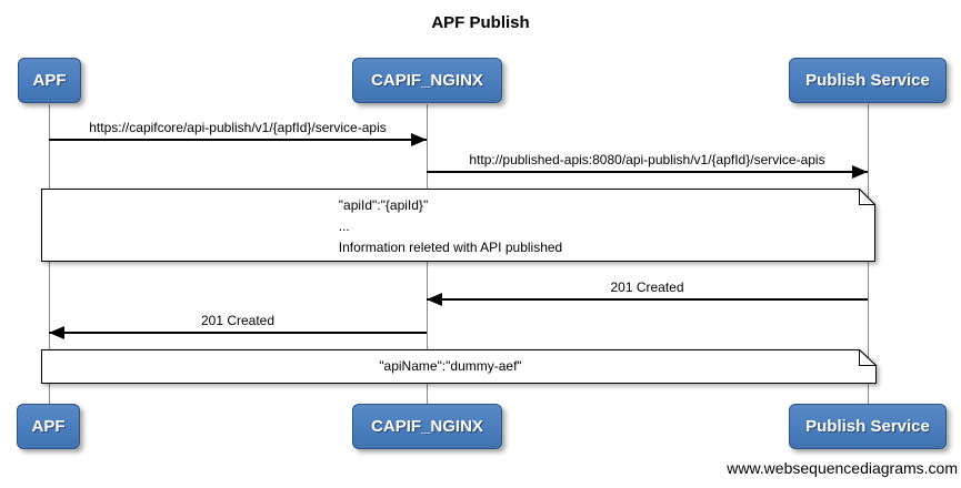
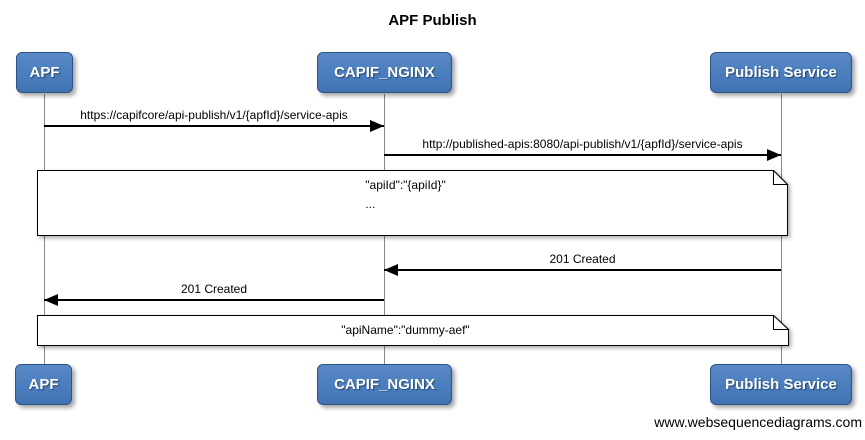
  APF Publish
  https://capifcore/api-publish/v1/{apfId}/service-apis
  http://published-apis:8080/api-publish/v1/{apfId}/service-apis
  "apiId":"{apiId}"
  ...
- Information releted with API published
  201 Created
  201 Created
  "apiName":"dummy-aef"
  APF
  CAPIF_NGINX
  Publish Service
  APF
  CAPIF_NGINX
  Publish Service
  www.websequencediagrams.com
